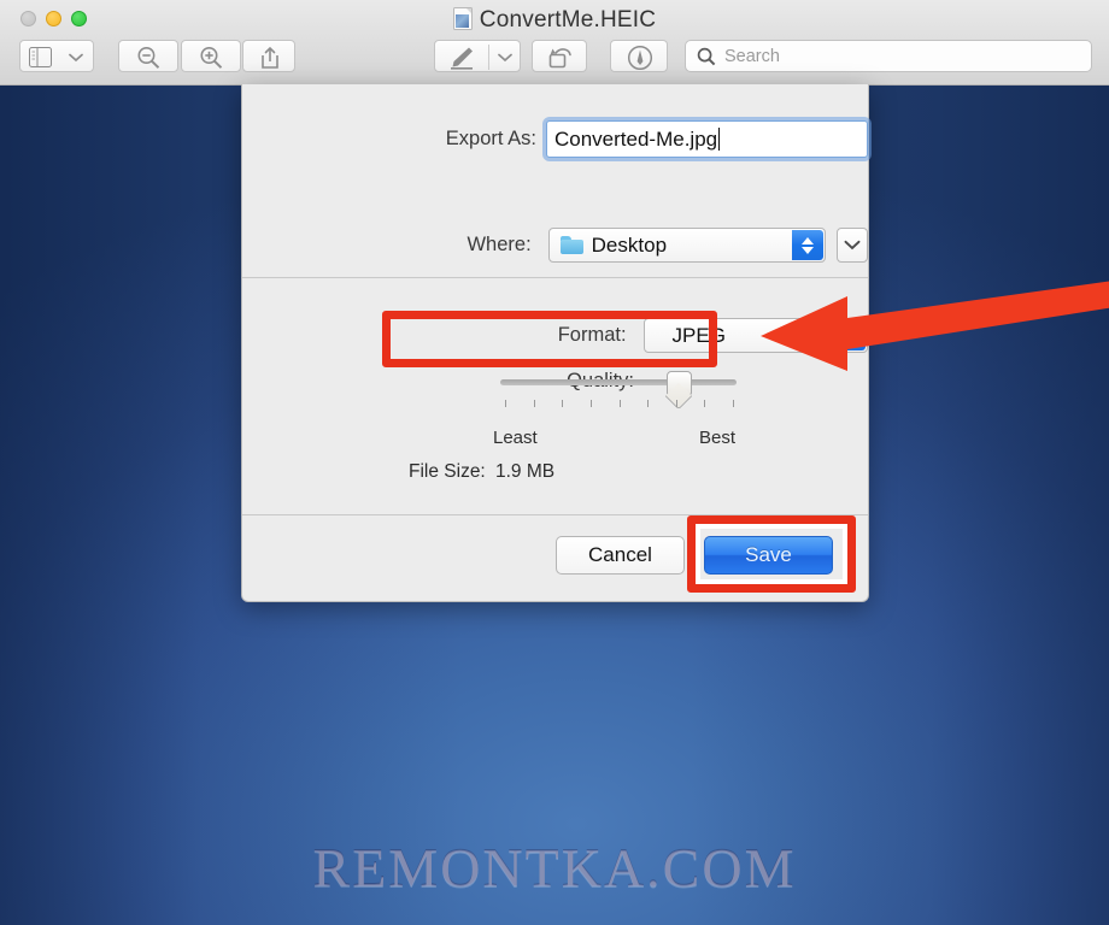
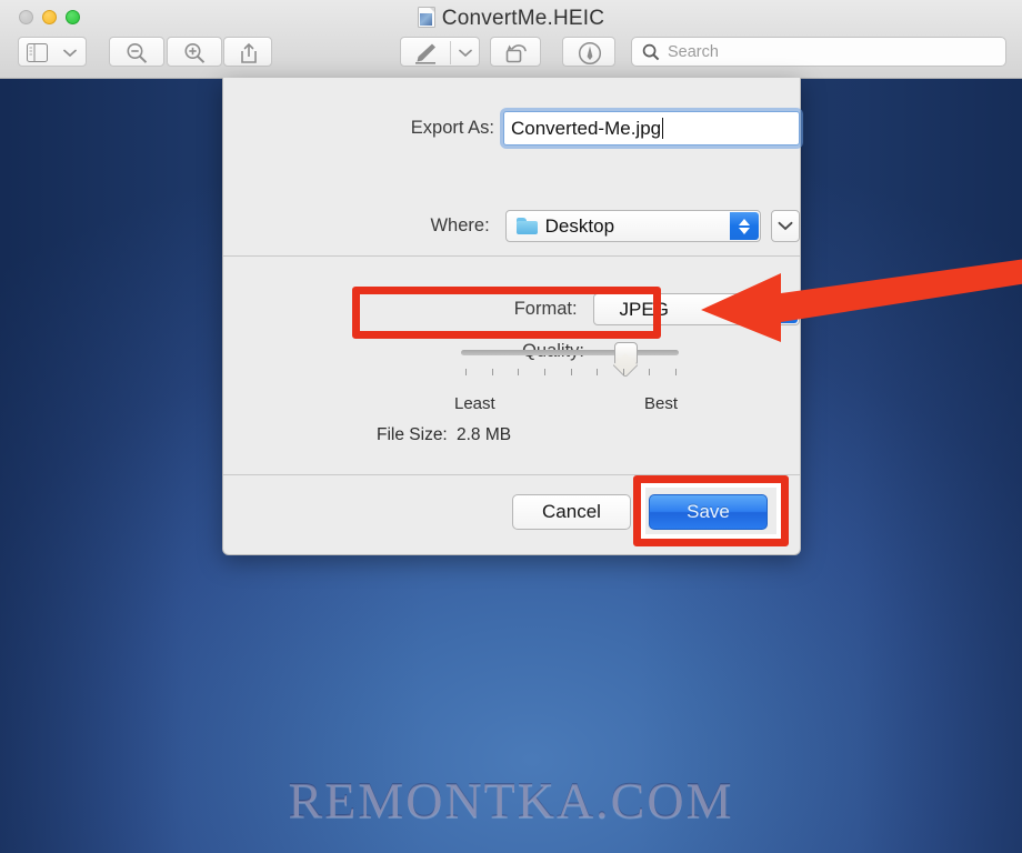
  REMONTKA.COM
  ConvertMe.HEIC
  Search
  Export As:
  Converted-Me.jpg
  Where:
  Desktop
  Format:
  JPEG
  Least
  Best
  File Size:
- 1.9 MB
+ 2.8 MB
  Cancel
  Save
